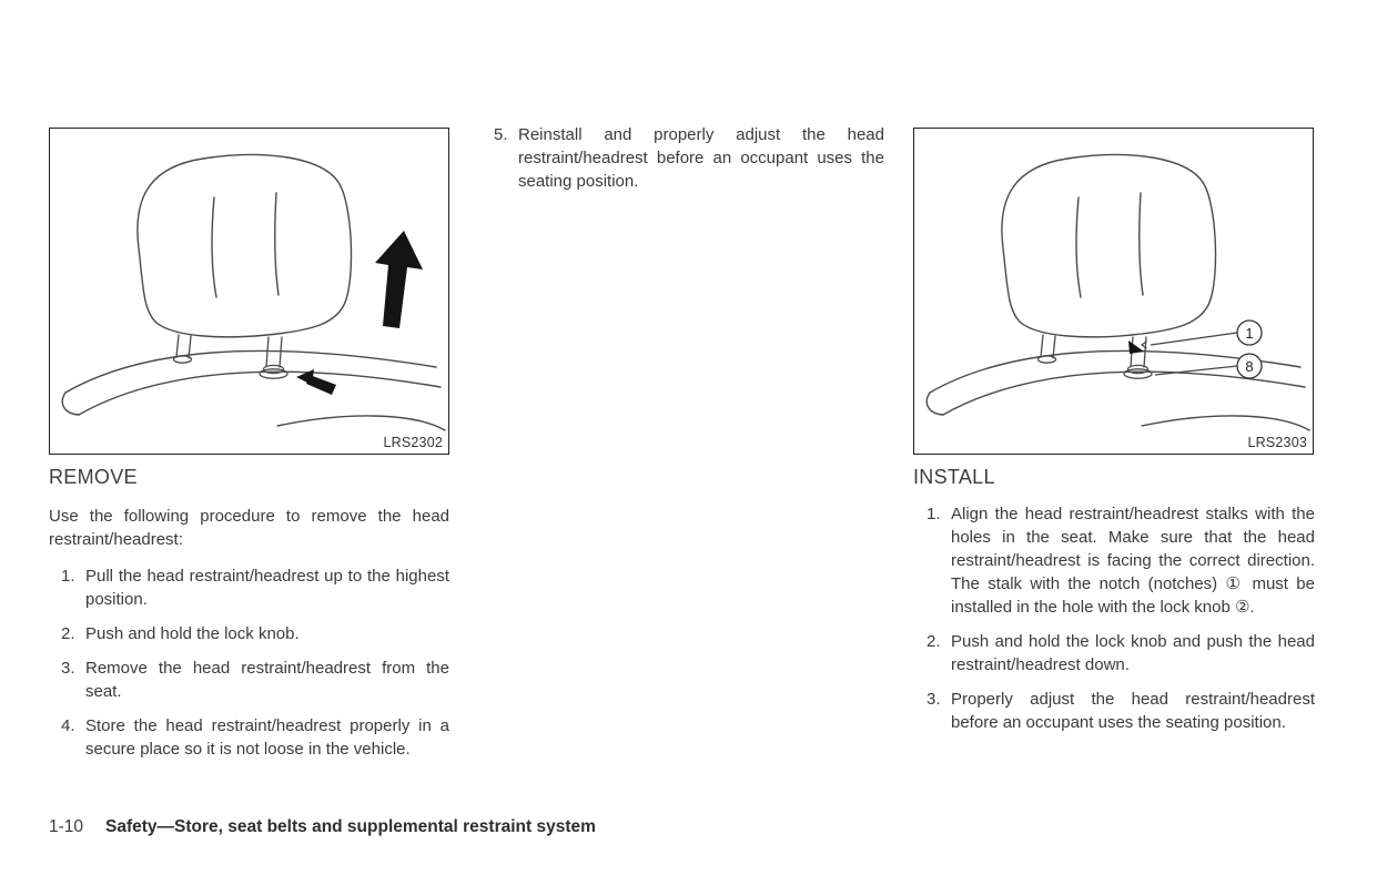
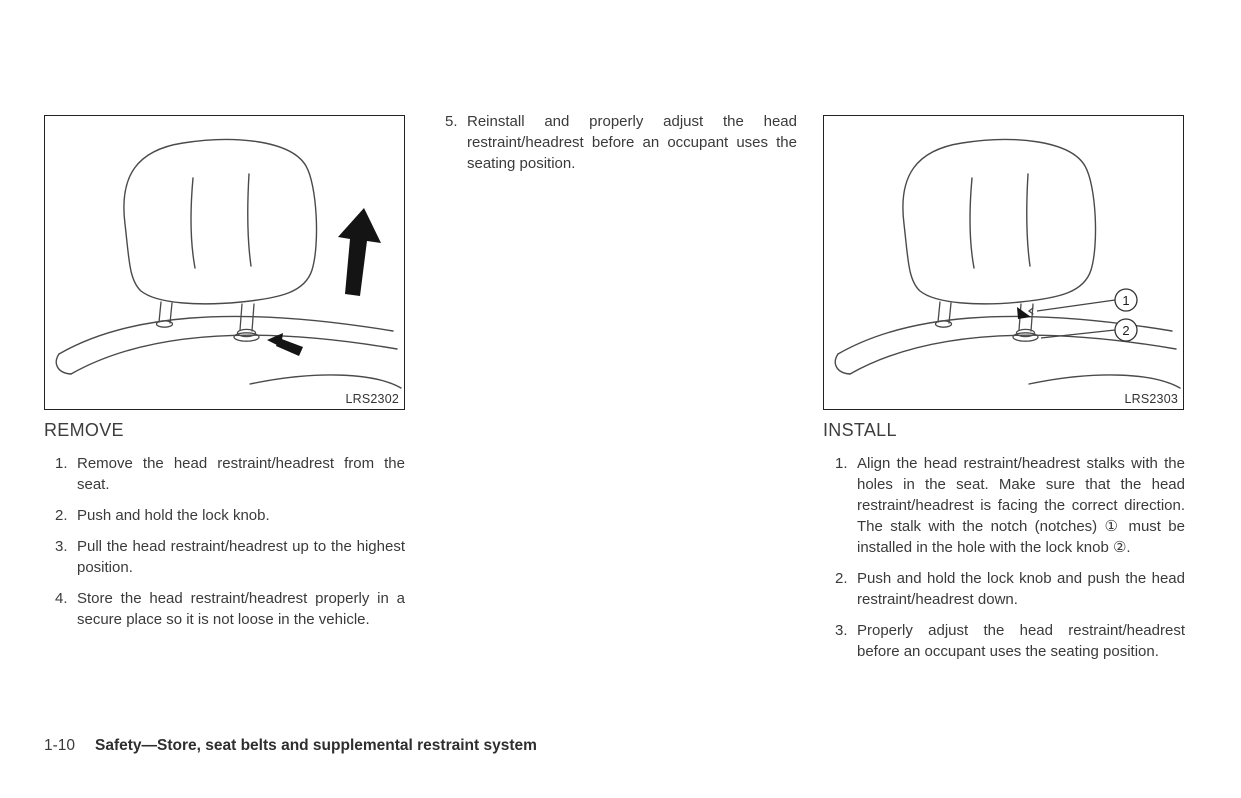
  LRS2302
  REMOVE
- Use the following procedure to remove the head restraint/headrest:
  1.
- Pull the head restraint/headrest up to the highest position.
+ Remove the head restraint/headrest from the seat.
  2.
  Push and hold the lock knob.
  3.
- Remove the head restraint/headrest from the seat.
+ Pull the head restraint/headrest up to the highest position.
  4.
  Store the head restraint/headrest properly in a secure place so it is not loose in the vehicle.
  5.
  Reinstall and properly adjust the head restraint/headrest before an occupant uses the seating position.
  1
- 8
+ 2
  LRS2303
  INSTALL
  1.
  Align the head restraint/headrest stalks with the holes in the seat. Make sure that the head restraint/headrest is facing the correct direction. The stalk with the notch (notches) ① must be installed in the hole with the lock knob ②.
  2.
  Push and hold the lock knob and push the head restraint/headrest down.
  3.
  Properly adjust the head restraint/headrest before an occupant uses the seating position.
  1-10
  Safety—Store, seat belts and supplemental restraint system
